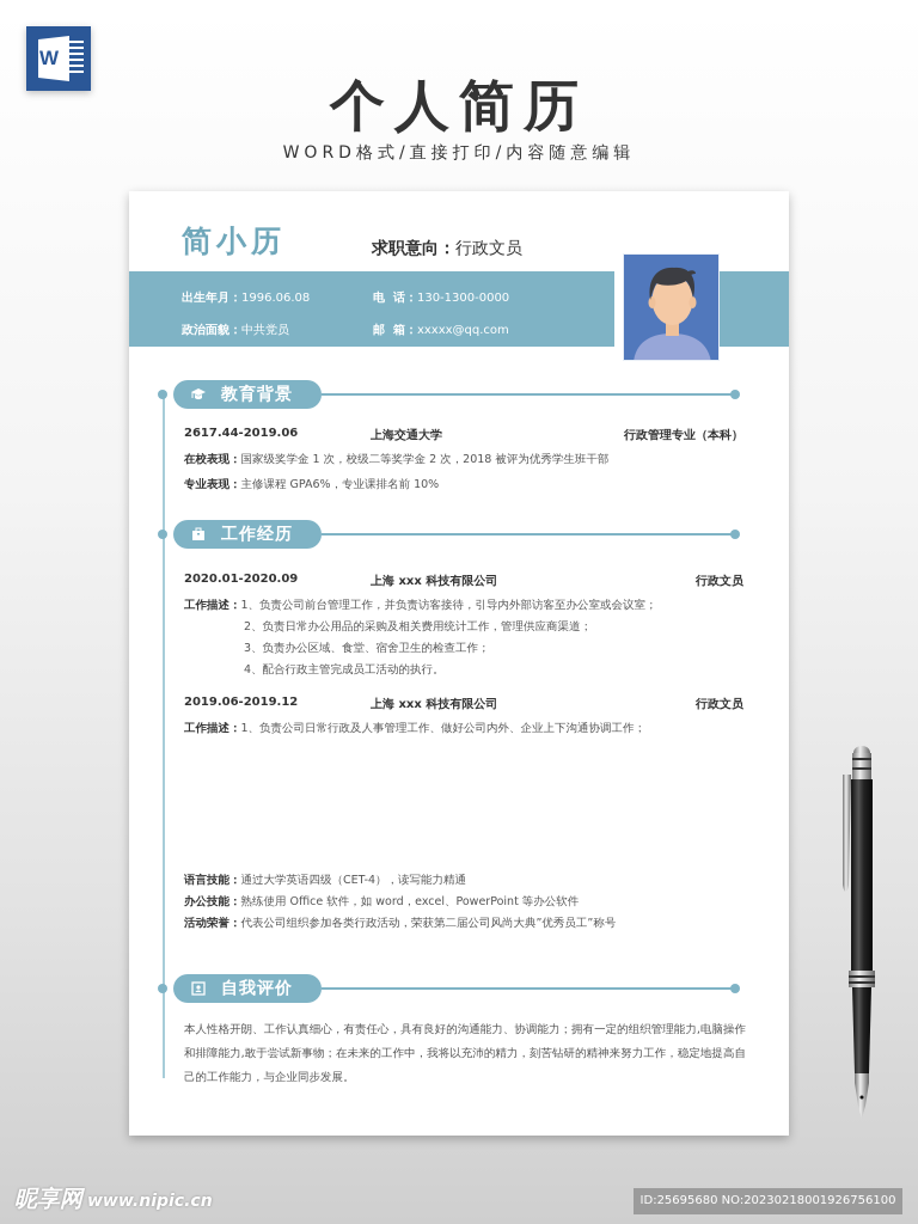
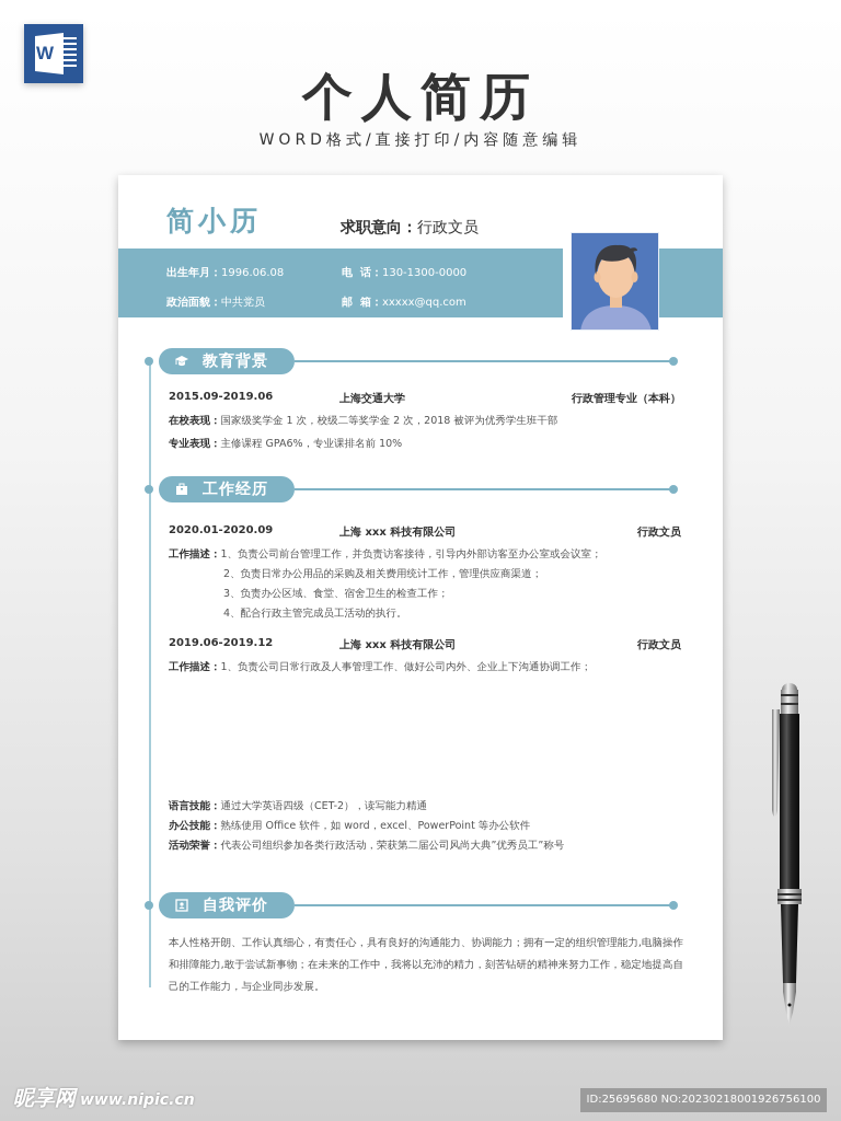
  W
  个人简历
  WORD格式/直接打印/内容随意编辑
  简小历
  求职意向：行政文员
  出生年月：1996.06.08
  政治面貌：中共党员
  电 话：130-1300-0000
  邮 箱：xxxxx@qq.com
  教育背景
- 2617.44-2019.06
+ 2015.09-2019.06
  上海交通大学
  行政管理专业（本科）
  在校表现：国家级奖学金 1 次，校级二等奖学金 2 次，2018 被评为优秀学生班干部
  专业表现：主修课程 GPA6%，专业课排名前 10%
  工作经历
  2020.01-2020.09
  上海 xxx 科技有限公司
  行政文员
  工作描述：1、负责公司前台管理工作，并负责访客接待，引导内外部访客至办公室或会议室；
  2、负责日常办公用品的采购及相关费用统计工作，管理供应商渠道；
  3、负责办公区域、食堂、宿舍卫生的检查工作；
  4、配合行政主管完成员工活动的执行。
  2019.06-2019.12
  上海 xxx 科技有限公司
  行政文员
  工作描述：1、负责公司日常行政及人事管理工作、做好公司内外、企业上下沟通协调工作；
- 语言技能：通过大学英语四级（CET-4），读写能力精通
+ 语言技能：通过大学英语四级（CET-2），读写能力精通
  办公技能：熟练使用 Office 软件，如 word，excel、PowerPoint 等办公软件
  活动荣誉：代表公司组织参加各类行政活动，荣获第二届公司风尚大典”优秀员工”称号
  自我评价
  本人性格开朗、工作认真细心，有责任心，具有良好的沟通能力、协调能力；拥有一定的组织管理能力,电脑操作和排障能力,敢于尝试新事物；在未来的工作中，我将以充沛的精力，刻苦钻研的精神来努力工作，稳定地提高自己的工作能力，与企业同步发展。
  昵享网 www.nipic.cn
  ID:25695680 NO:20230218001926756100
